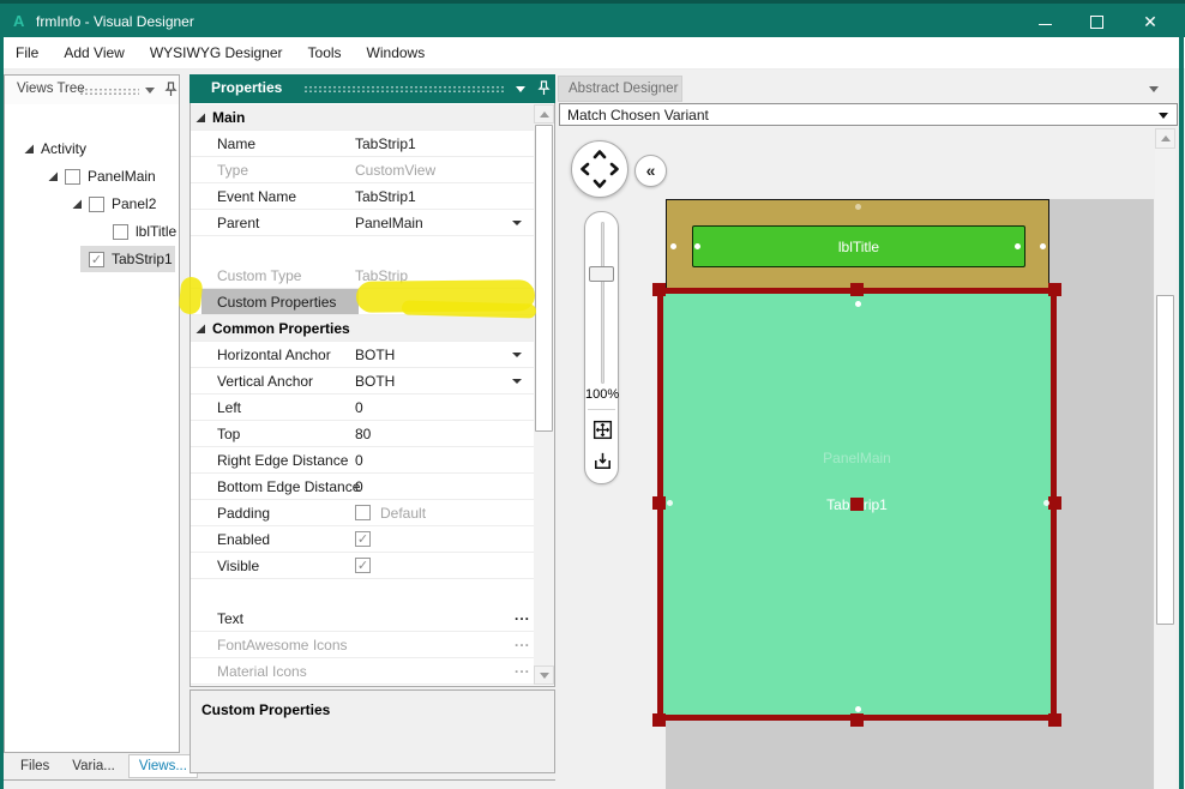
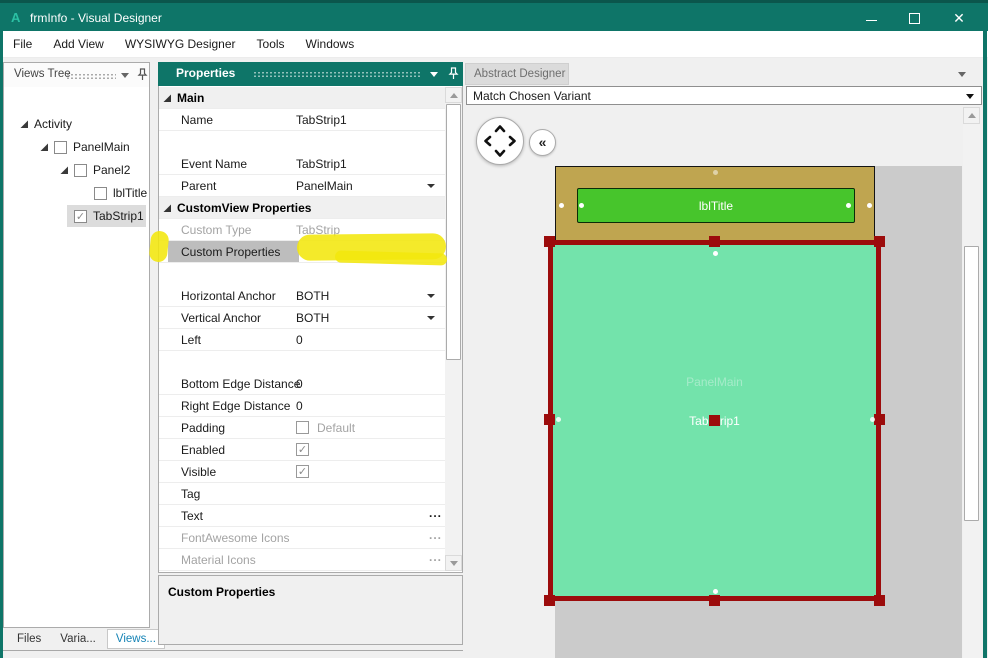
  A
  frmInfo - Visual Designer
  ✕
  File
  Add View
  WYSIWYG Designer
  Tools
  Windows
  Views Tre
  Activity
  PanelMain
  Panel2
  lblTitle
  ✓
  TabStrip1
  Files
  Varia...
  Views...
  Properties
  Main
  Name
  TabStrip1
- Type
- CustomView
  Event Name
  TabStrip1
  Parent
  PanelMain
+ CustomView Properties
  Custom Type
  TabStrip
  Custom Properties
- Common Properties
  Horizontal Anchor
  BOTH
  Vertical Anchor
  BOTH
  Left
  0
- Top
- 80
- Right Edge Distance
+ Bottom Edge Distance
  0
- Bottom Edge Distance
+ Right Edge Distance
  0
  Padding
  Default
  Enabled
  ✓
  Visible
  ✓
+ Tag
  Text
  ...
  FontAwesome Icons
  ...
  Material Icons
  ...
  Custom Properties
  Abstract Designer
  Match Chosen Variant
  lblTitle
  PanelMain
  Tabrip1
  «
- 100%
